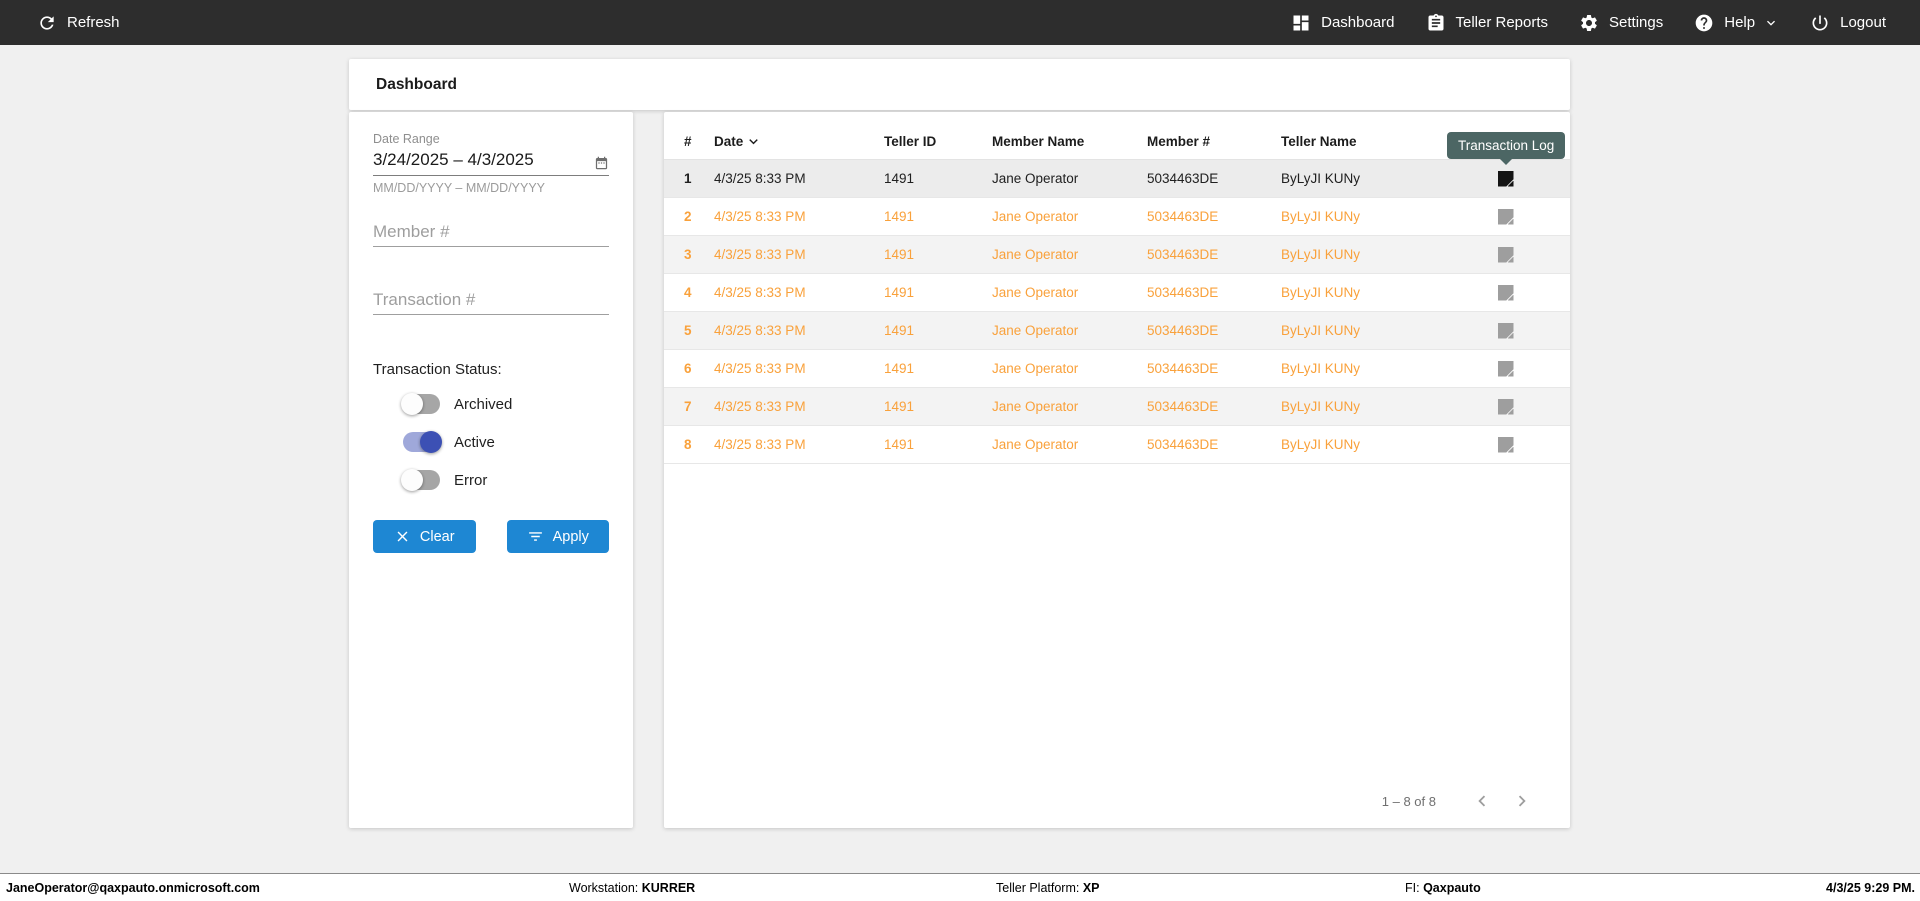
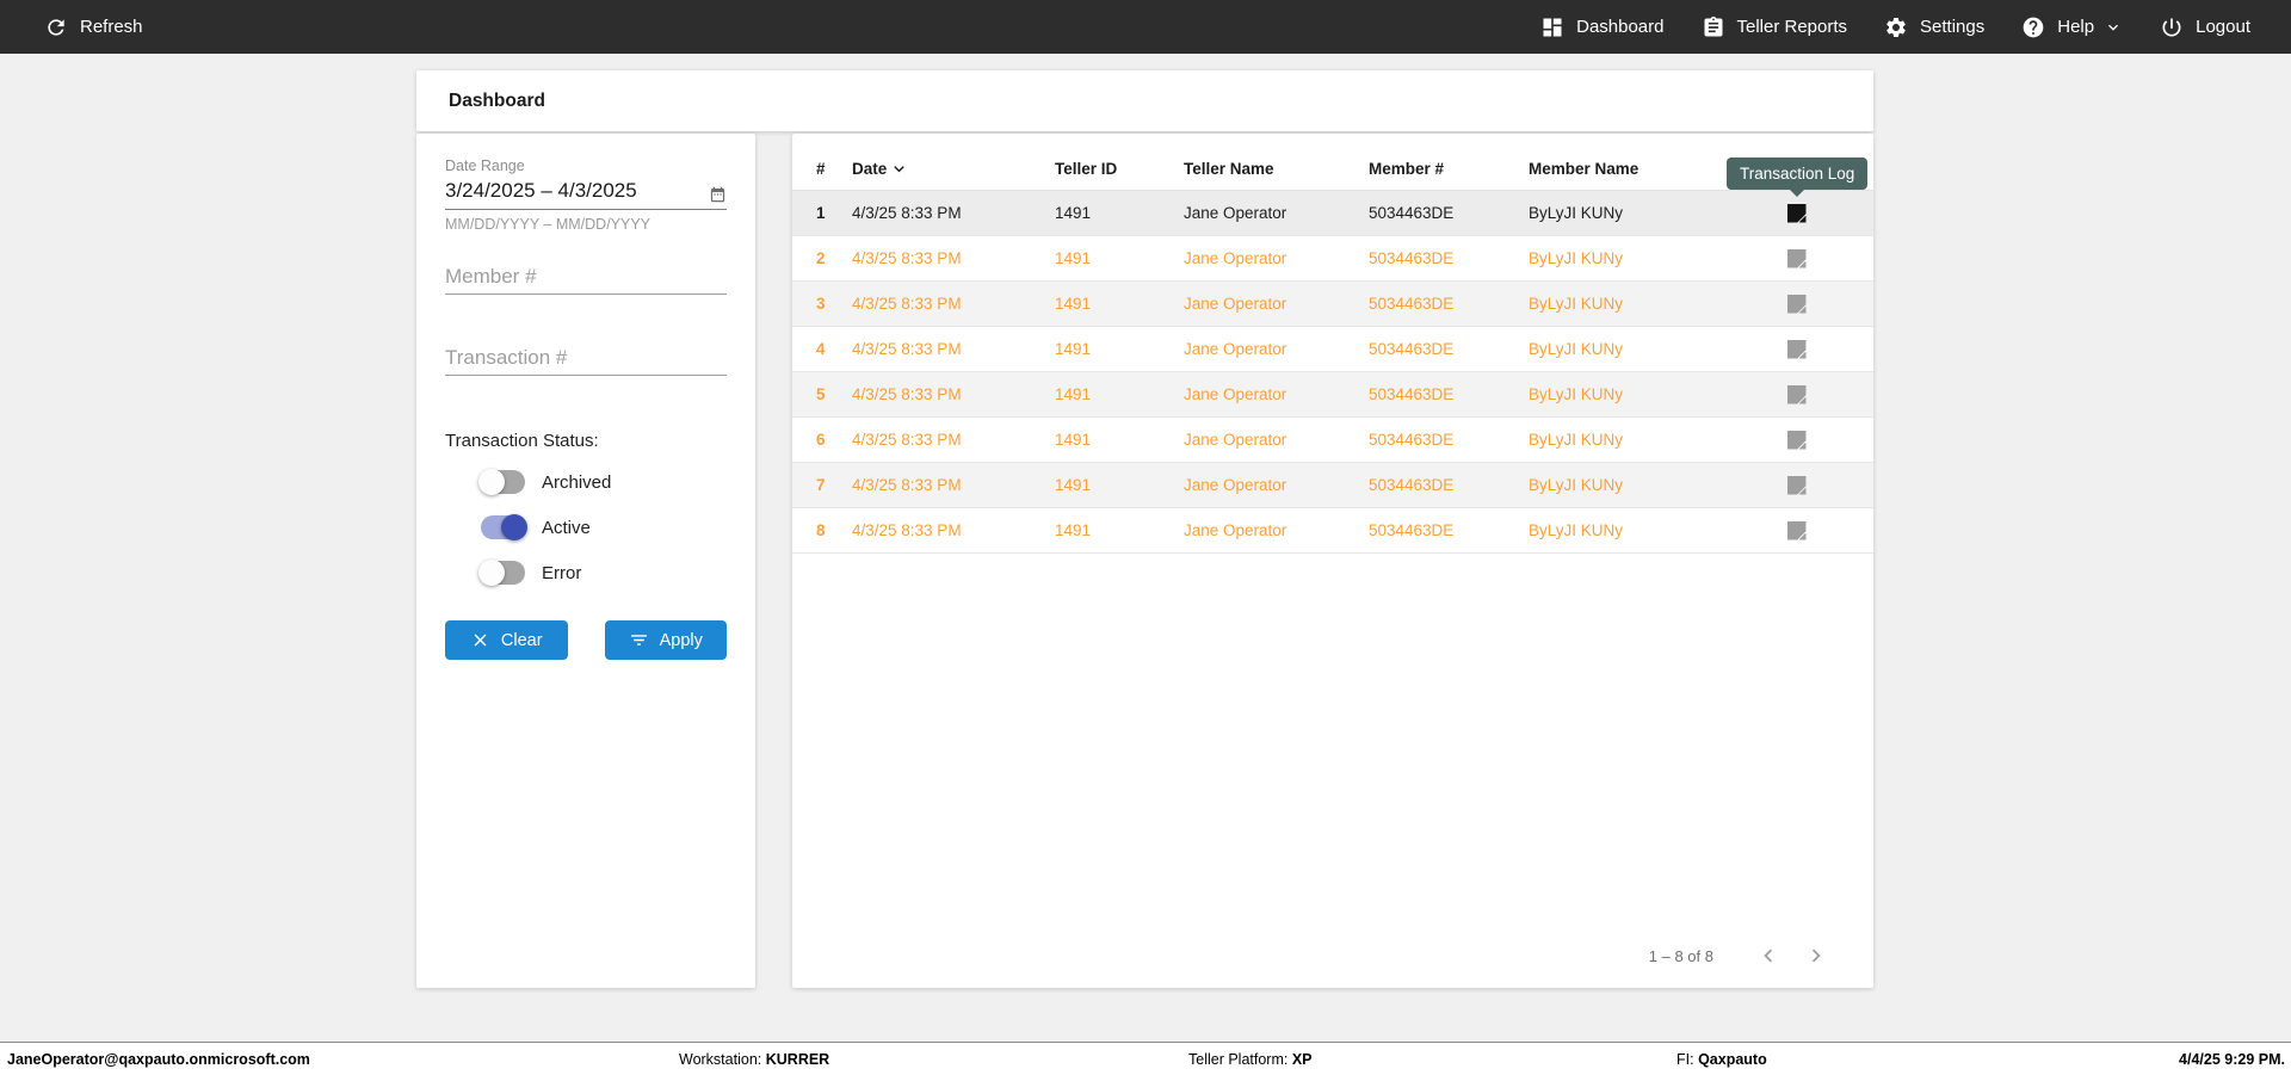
  Refresh
  Dashboard
  Teller Reports
  Settings
  Help
  Logout
  Dashboard
  Date Range
  3/24/2025 – 4/3/2025
  MM/DD/YYYY – MM/DD/YYYY
  Member #
  Transaction #
  Transaction Status:
  Archived
  Active
  Error
  Clear
  Apply
  #
  Date
  Teller ID
- Member Name
+ Teller Name
  Member #
- Teller Name
+ Member Name
  1
  4/3/25 8:33 PM
  1491
  Jane Operator
  5034463DE
  ByLyJI KUNy
  2
  4/3/25 8:33 PM
  1491
  Jane Operator
  5034463DE
  ByLyJI KUNy
  3
  4/3/25 8:33 PM
  1491
  Jane Operator
  5034463DE
  ByLyJI KUNy
  4
  4/3/25 8:33 PM
  1491
  Jane Operator
  5034463DE
  ByLyJI KUNy
  5
  4/3/25 8:33 PM
  1491
  Jane Operator
  5034463DE
  ByLyJI KUNy
  6
  4/3/25 8:33 PM
  1491
  Jane Operator
  5034463DE
  ByLyJI KUNy
  7
  4/3/25 8:33 PM
  1491
  Jane Operator
  5034463DE
  ByLyJI KUNy
  8
  4/3/25 8:33 PM
  1491
  Jane Operator
  5034463DE
  ByLyJI KUNy
  Transaction Log
  1 – 8 of 8
  JaneOperator@qaxpauto.onmicrosoft.com
  Workstation: KURRER
  Teller Platform: XP
  FI: Qaxpauto
- 4/3/25 9:29 PM.
+ 4/4/25 9:29 PM.
